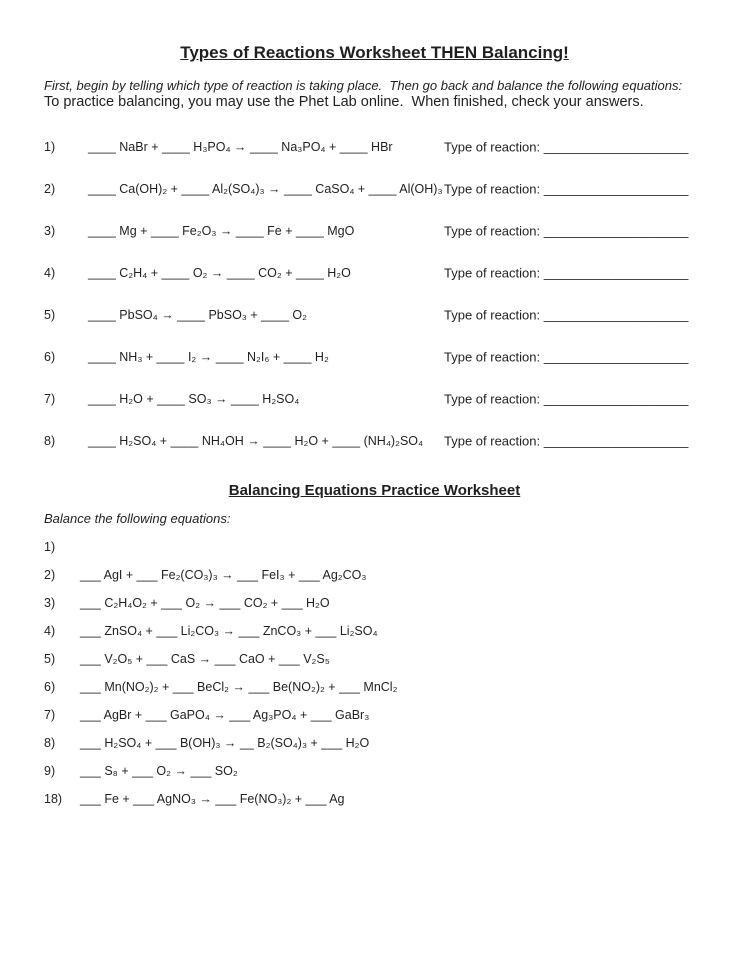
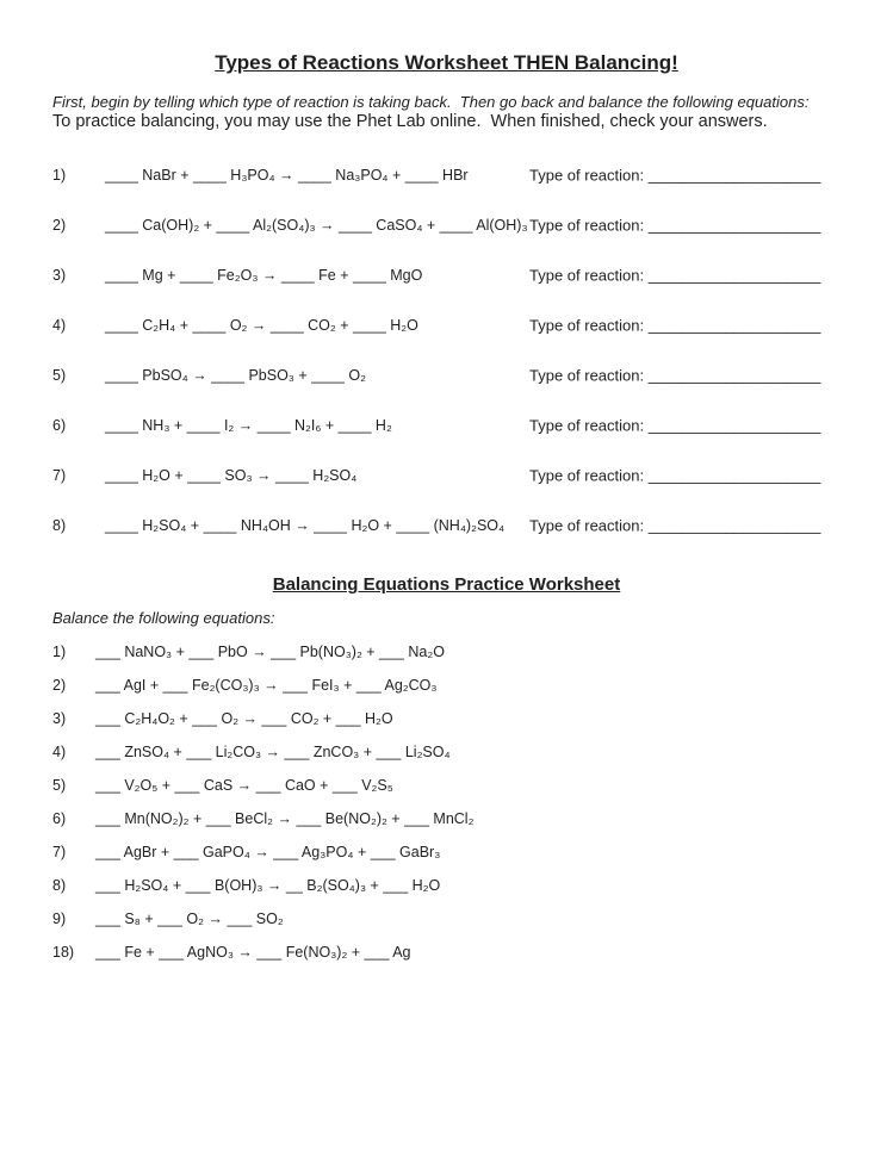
  Types of Reactions Worksheet THEN Balancing!
- First, begin by telling which type of reaction is taking place. Then go back and balance the following equations:
+ First, begin by telling which type of reaction is taking back. Then go back and balance the following equations:
  To practice balancing, you may use the Phet Lab online. When finished, check your answers.
  1)
  ____ NaBr + ____ H₃PO₄ → ____ Na₃PO₄ + ____ HBr
  Type of reaction: ____________________
  2)
  ____ Ca(OH)₂ + ____ Al₂(SO₄)₃ → ____ CaSO₄ + ____ Al(OH)₃
  Type of reaction: ____________________
  3)
  ____ Mg + ____ Fe₂O₃ → ____ Fe + ____ MgO
  Type of reaction: ____________________
  4)
  ____ C₂H₄ + ____ O₂ → ____ CO₂ + ____ H₂O
  Type of reaction: ____________________
  5)
  ____ PbSO₄ → ____ PbSO₃ + ____ O₂
  Type of reaction: ____________________
  6)
  ____ NH₃ + ____ I₂ → ____ N₂I₆ + ____ H₂
  Type of reaction: ____________________
  7)
  ____ H₂O + ____ SO₃ → ____ H₂SO₄
  Type of reaction: ____________________
  8)
  ____ H₂SO₄ + ____ NH₄OH → ____ H₂O + ____ (NH₄)₂SO₄
  Type of reaction: ____________________
  Balancing Equations Practice Worksheet
  Balance the following equations:
  1)
+ ___ NaNO₃ + ___ PbO → ___ Pb(NO₃)₂ + ___ Na₂O
  2)
  ___ AgI + ___ Fe₂(CO₃)₃ → ___ FeI₃ + ___ Ag₂CO₃
  3)
  ___ C₂H₄O₂ + ___ O₂ → ___ CO₂ + ___ H₂O
  4)
  ___ ZnSO₄ + ___ Li₂CO₃ → ___ ZnCO₃ + ___ Li₂SO₄
  5)
  ___ V₂O₅ + ___ CaS → ___ CaO + ___ V₂S₅
  6)
  ___ Mn(NO₂)₂ + ___ BeCl₂ → ___ Be(NO₂)₂ + ___ MnCl₂
  7)
  ___ AgBr + ___ GaPO₄ → ___ Ag₃PO₄ + ___ GaBr₃
  8)
  ___ H₂SO₄ + ___ B(OH)₃ → __ B₂(SO₄)₃ + ___ H₂O
  9)
  ___ S₈ + ___ O₂ → ___ SO₂
  18)
  ___ Fe + ___ AgNO₃ → ___ Fe(NO₃)₂ + ___ Ag
